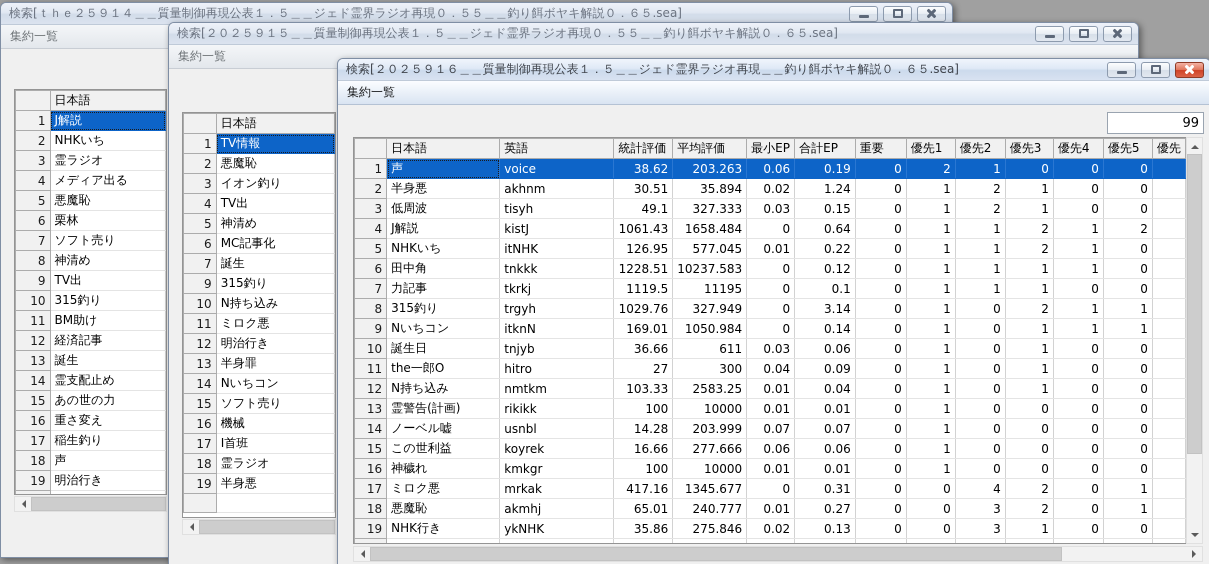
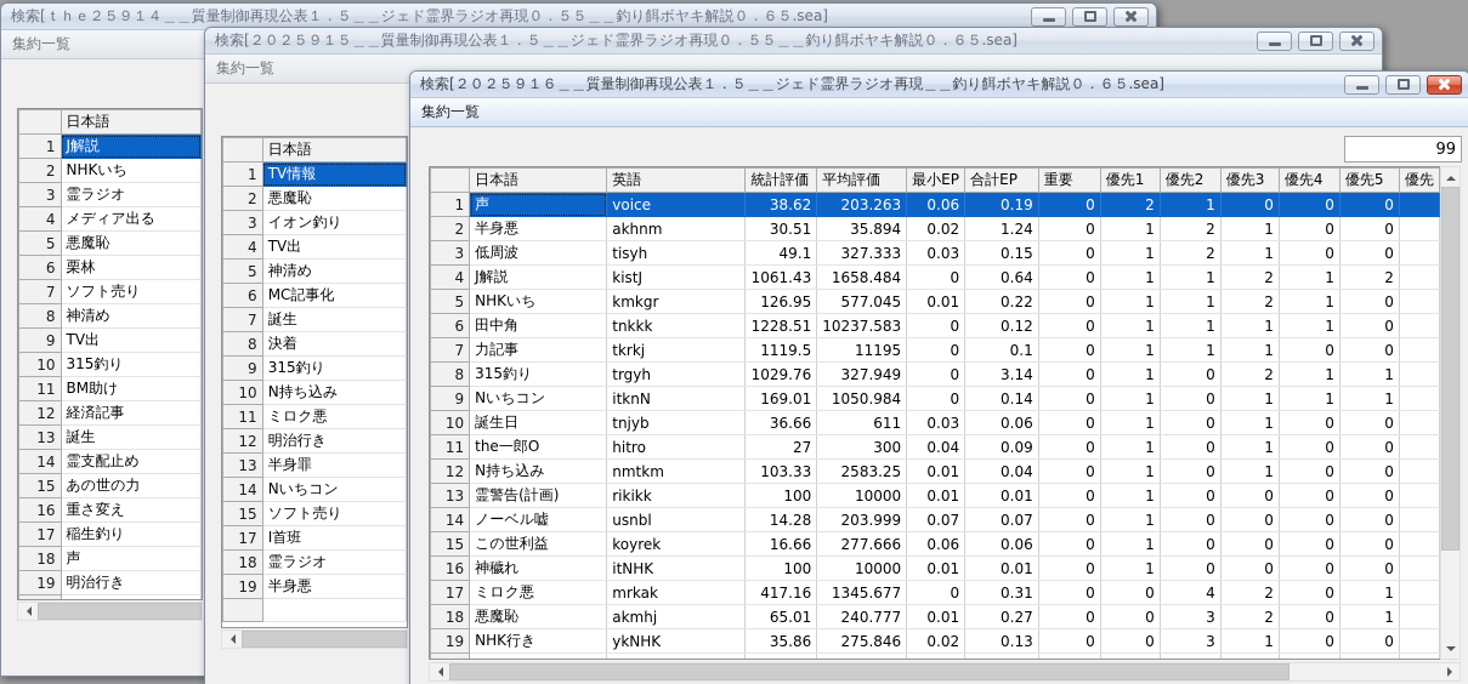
  検索[ｔｈｅ２５９１４＿＿質量制御再現公表１．５＿＿ジェド霊界ラジオ再現０．５５＿＿釣り餌ボヤキ解説０．６５.sea]
  集約一覧
  	日本語
  1	J解説
  2	NHKいち
  3	霊ラジオ
  4	メディア出る
  5	悪魔恥
  6	栗林
  7	ソフト売り
  8	神清め
  9	TV出
  10	315釣り
  11	BM助け
  12	経済記事
  13	誕生
  14	霊支配止め
  15	あの世の力
  16	重さ変え
  17	稲生釣り
  18	声
  19	明治行き
  検索[２０２５９１５＿＿質量制御再現公表１．５＿＿ジェド霊界ラジオ再現０．５５＿＿釣り餌ボヤキ解説０．６５.sea]
  集約一覧
  	日本語
  1	TV情報
  2	悪魔恥
  3	イオン釣り
  4	TV出
  5	神清め
  6	MC記事化
  7	誕生
+ 8	決着
  9	315釣り
  10	N持ち込み
  11	ミロク悪
  12	明治行き
  13	半身罪
  14	Nいちコン
  15	ソフト売り
- 16	機械
  17	I首班
  18	霊ラジオ
  19	半身悪
  検索[２０２５９１６＿＿質量制御再現公表１．５＿＿ジェド霊界ラジオ再現＿＿釣り餌ボヤキ解説０．６５.sea]
  集約一覧
  99
  	日本語	英語	統計評価	平均評価	最小EP	合計EP	重要	優先1	優先2	優先3	優先4	優先5	優先
  1	声	voice	38.62	203.263	0.06	0.19	0	2	1	0	0	0
  2	半身悪	akhnm	30.51	35.894	0.02	1.24	0	1	2	1	0	0
  3	低周波	tisyh	49.1	327.333	0.03	0.15	0	1	2	1	0	0
  4	J解説	kistJ	1061.43	1658.484	0	0.64	0	1	1	2	1	2
- 5	NHKいち	itNHK	126.95	577.045	0.01	0.22	0	1	1	2	1	0
+ 5	NHKいち	kmkgr	126.95	577.045	0.01	0.22	0	1	1	2	1	0
  6	田中角	tnkkk	1228.51	10237.583	0	0.12	0	1	1	1	1	0
  7	力記事	tkrkj	1119.5	11195	0	0.1	0	1	1	1	0	0
  8	315釣り	trgyh	1029.76	327.949	0	3.14	0	1	0	2	1	1
  9	Nいちコン	itknN	169.01	1050.984	0	0.14	0	1	0	1	1	1
  10	誕生日	tnjyb	36.66	611	0.03	0.06	0	1	0	1	0	0
  11	the一郎O	hitro	27	300	0.04	0.09	0	1	0	1	0	0
  12	N持ち込み	nmtkm	103.33	2583.25	0.01	0.04	0	1	0	1	0	0
  13	霊警告(計画)	rikikk	100	10000	0.01	0.01	0	1	0	0	0	0
  14	ノーベル嘘	usnbl	14.28	203.999	0.07	0.07	0	1	0	0	0	0
  15	この世利益	koyrek	16.66	277.666	0.06	0.06	0	1	0	0	0	0
- 16	神穢れ	kmkgr	100	10000	0.01	0.01	0	1	0	0	0	0
+ 16	神穢れ	itNHK	100	10000	0.01	0.01	0	1	0	0	0	0
  17	ミロク悪	mrkak	417.16	1345.677	0	0.31	0	0	4	2	0	1
  18	悪魔恥	akmhj	65.01	240.777	0.01	0.27	0	0	3	2	0	1
  19	NHK行き	ykNHK	35.86	275.846	0.02	0.13	0	0	3	1	0	0
